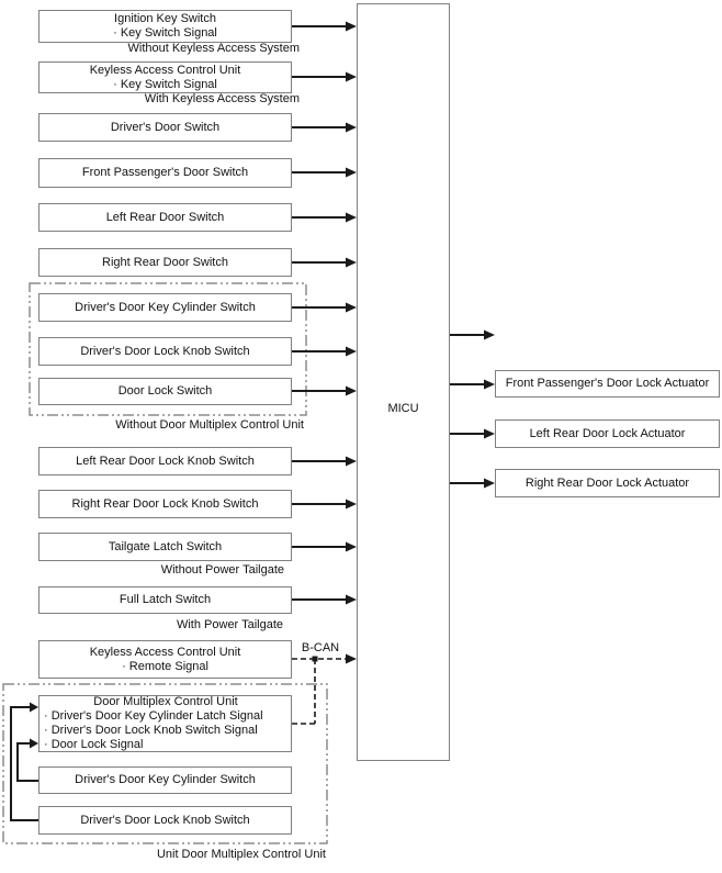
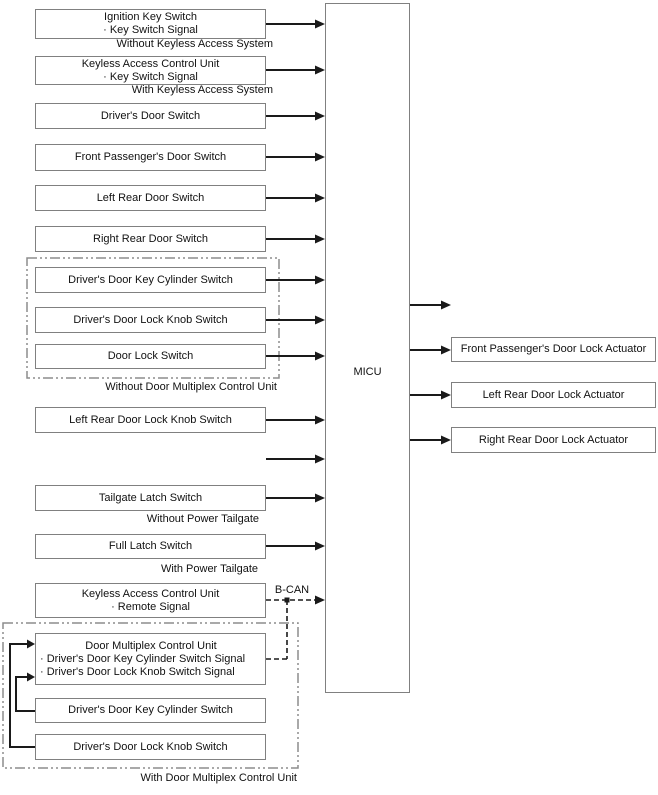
  MICU
  B-CAN
  Ignition Key Switch
  · Key Switch Signal
  Without Keyless Access System
  Keyless Access Control Unit
  · Key Switch Signal
  With Keyless Access System
  Driver's Door Switch
  Front Passenger's Door Switch
  Left Rear Door Switch
  Right Rear Door Switch
  Driver's Door Key Cylinder Switch
  Driver's Door Lock Knob Switch
  Door Lock Switch
  Without Door Multiplex Control Unit
  Left Rear Door Lock Knob Switch
- Right Rear Door Lock Knob Switch
  Tailgate Latch Switch
  Without Power Tailgate
  Full Latch Switch
  With Power Tailgate
  Keyless Access Control Unit
  · Remote Signal
  Door Multiplex Control Unit
- · Driver's Door Key Cylinder Latch Signal
+ · Driver's Door Key Cylinder Switch Signal
  · Driver's Door Lock Knob Switch Signal
- · Door Lock Signal
  Driver's Door Key Cylinder Switch
  Driver's Door Lock Knob Switch
- Unit Door Multiplex Control Unit
+ With Door Multiplex Control Unit
  Front Passenger's Door Lock Actuator
  Left Rear Door Lock Actuator
  Right Rear Door Lock Actuator
